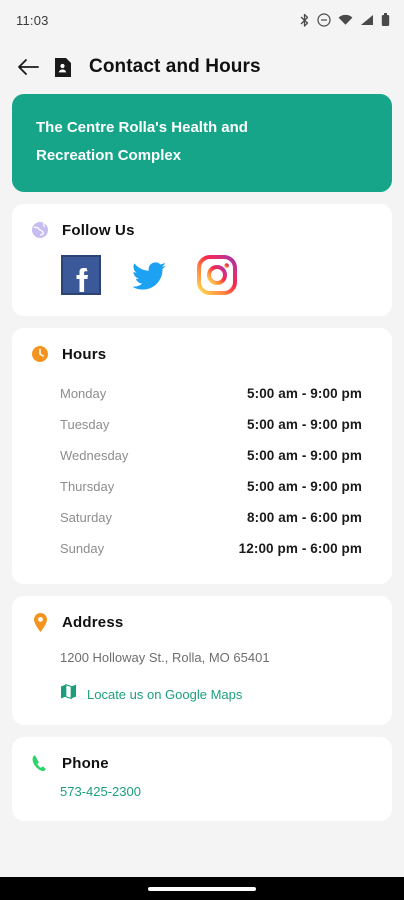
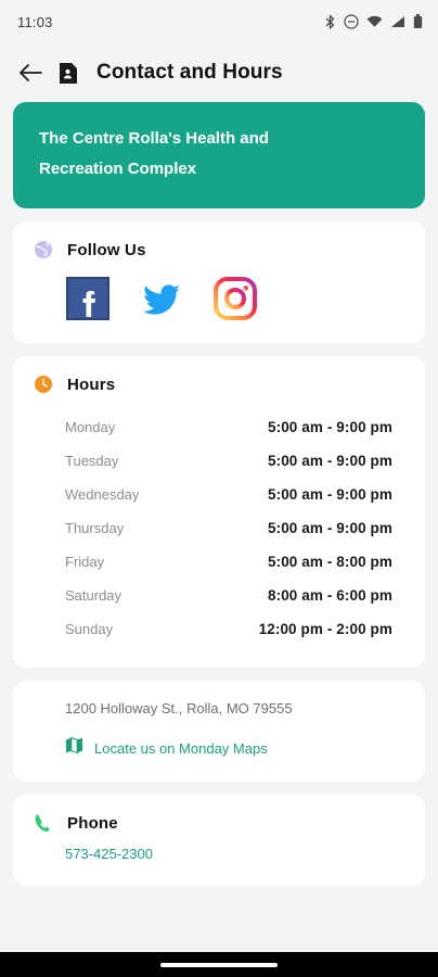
  11:03
  Contact and Hours
  The Centre Rolla's Health and Recreation Complex
  Follow Us
  Hours
  Monday
  5:00 am - 9:00 pm
  Tuesday
  5:00 am - 9:00 pm
  Wednesday
  5:00 am - 9:00 pm
  Thursday
  5:00 am - 9:00 pm
+ Friday
+ 5:00 am - 8:00 pm
  Saturday
  8:00 am - 6:00 pm
  Sunday
- 12:00 pm - 6:00 pm
+ 12:00 pm - 2:00 pm
- Address
- 1200 Holloway St., Rolla, MO 65401
+ 1200 Holloway St., Rolla, MO 79555
- Locate us on Google Maps
+ Locate us on Monday Maps
  Phone
  573-425-2300
